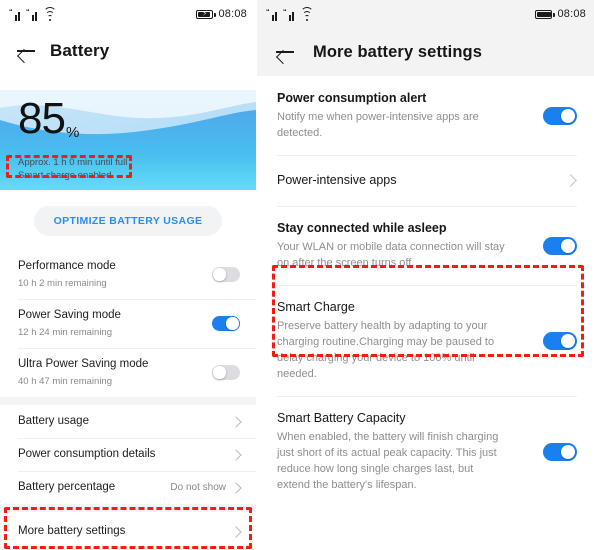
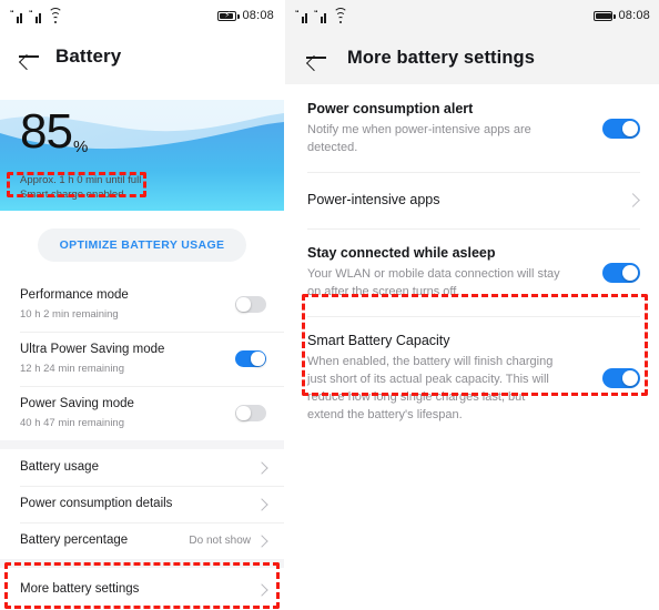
  08:08
  Battery
  85%
  Approx. 1 h 0 min until full
  Smart charge enabled
  OPTIMIZE BATTERY USAGE
  Performance mode
  10 h 2 min remaining
- Power Saving mode
+ Ultra Power Saving mode
  12 h 24 min remaining
- Ultra Power Saving mode
+ Power Saving mode
  40 h 47 min remaining
  Battery usage
  Power consumption details
  Battery percentage
  Do not show
  More battery settings
  08:08
  More battery settings
  Power consumption alert
  Notify me when power-intensive apps are detected.
  Power-intensive apps
  Stay connected while asleep
  Your WLAN or mobile data connection will stay on after the screen turns off.
- Smart Charge
- Preserve battery health by adapting to your charging routine.Charging may be paused to delay charging your device to 100% until needed.
  Smart Battery Capacity
- When enabled, the battery will finish charging just short of its actual peak capacity. This just reduce how long single charges last, but extend the battery's lifespan.
+ When enabled, the battery will finish charging just short of its actual peak capacity. This will reduce how long single charges last, but extend the battery's lifespan.
